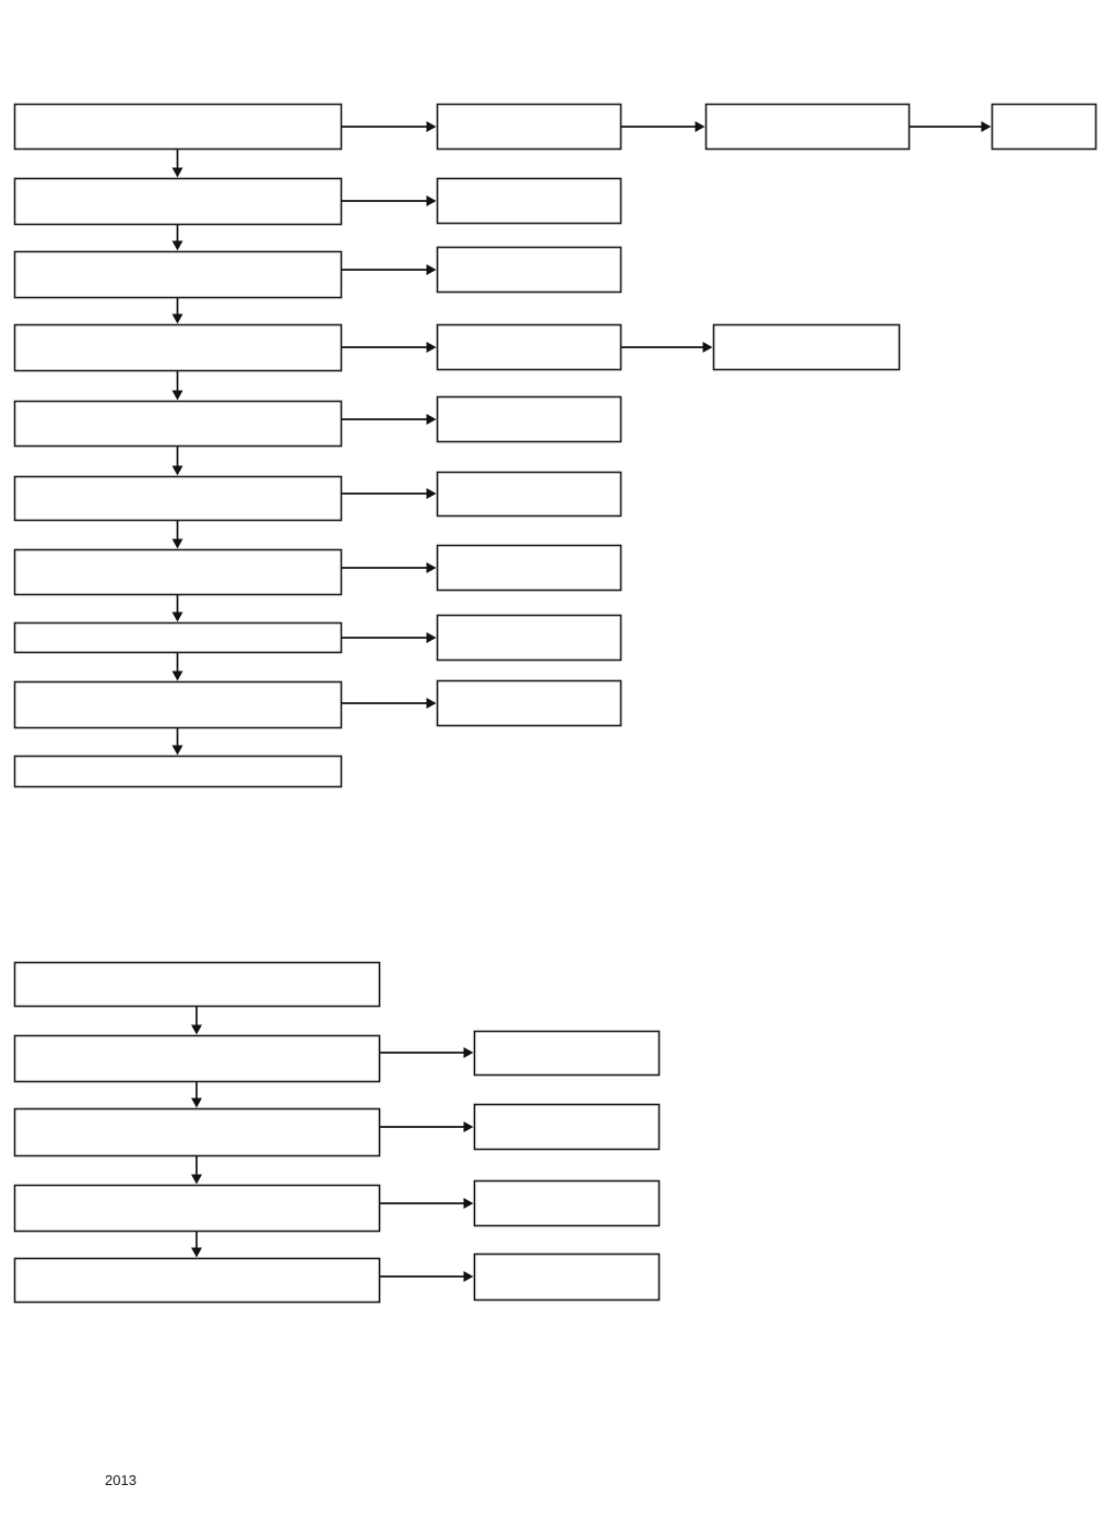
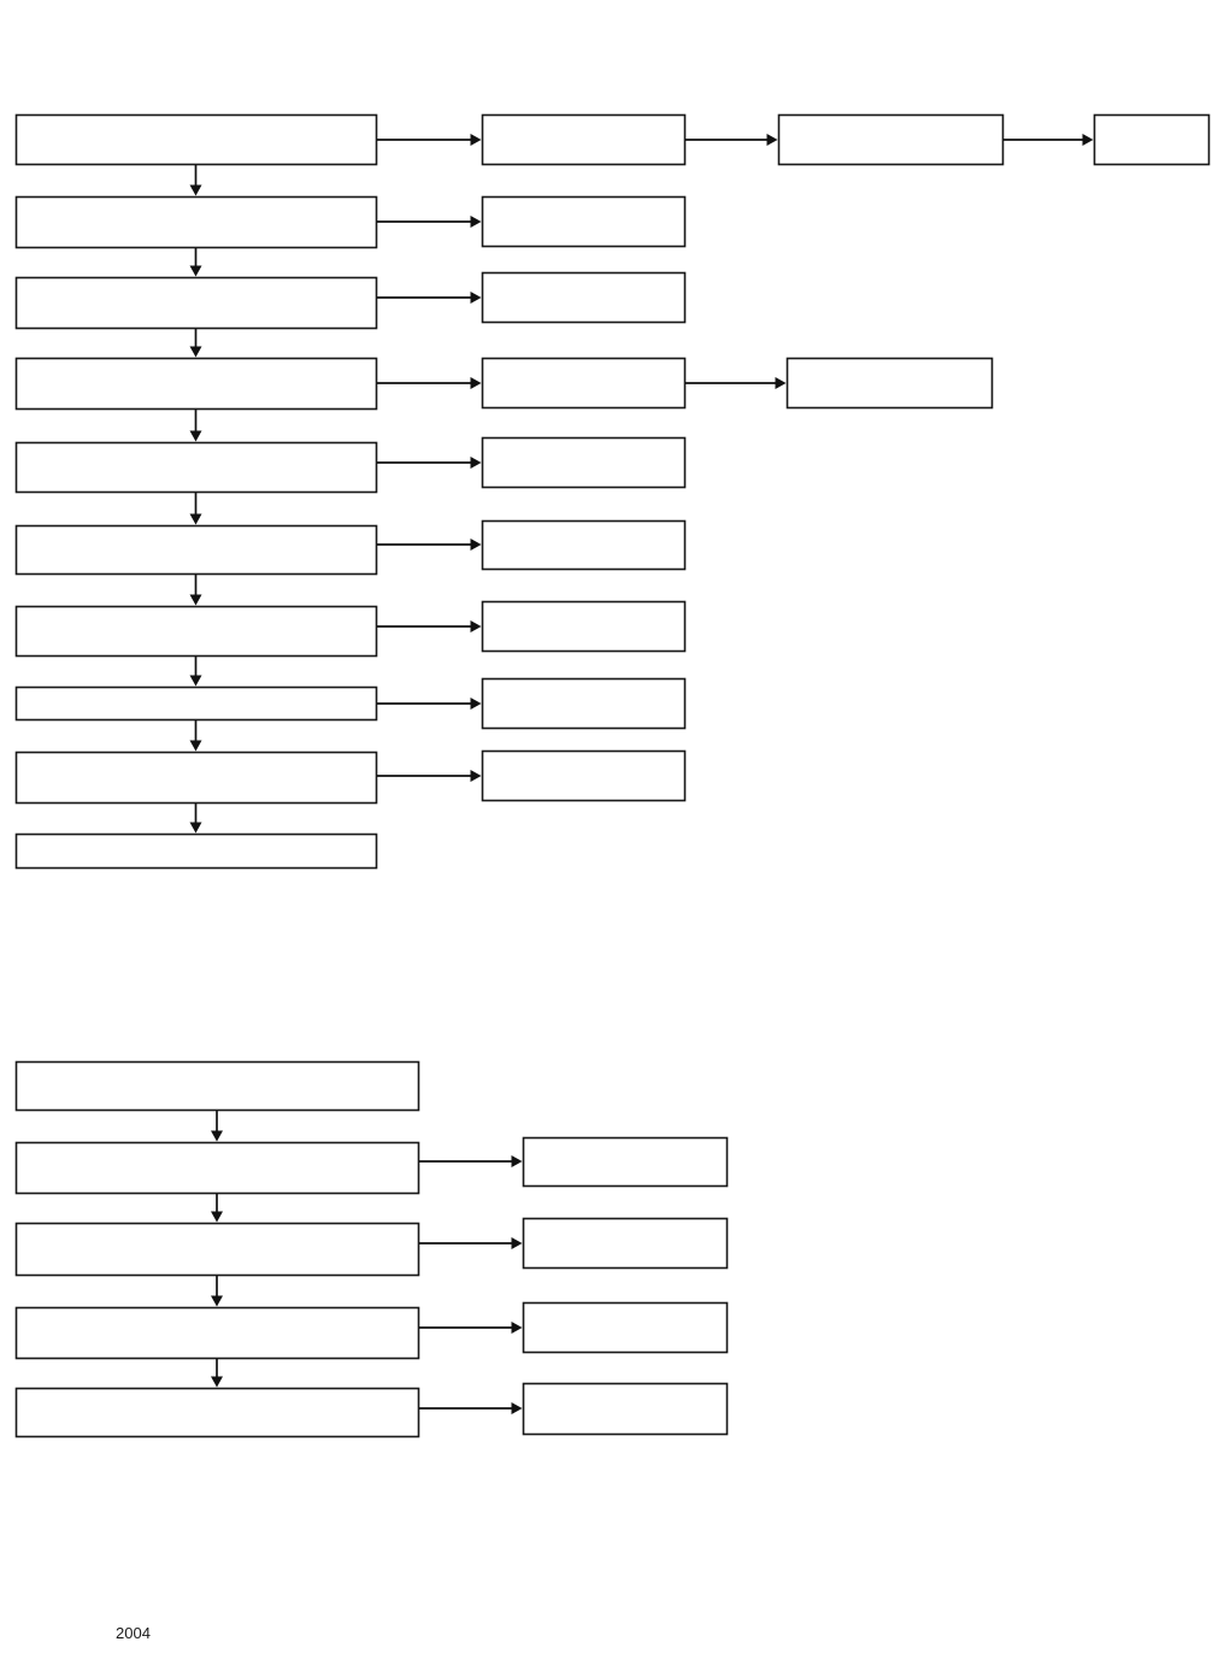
- 2013
+ 2004
